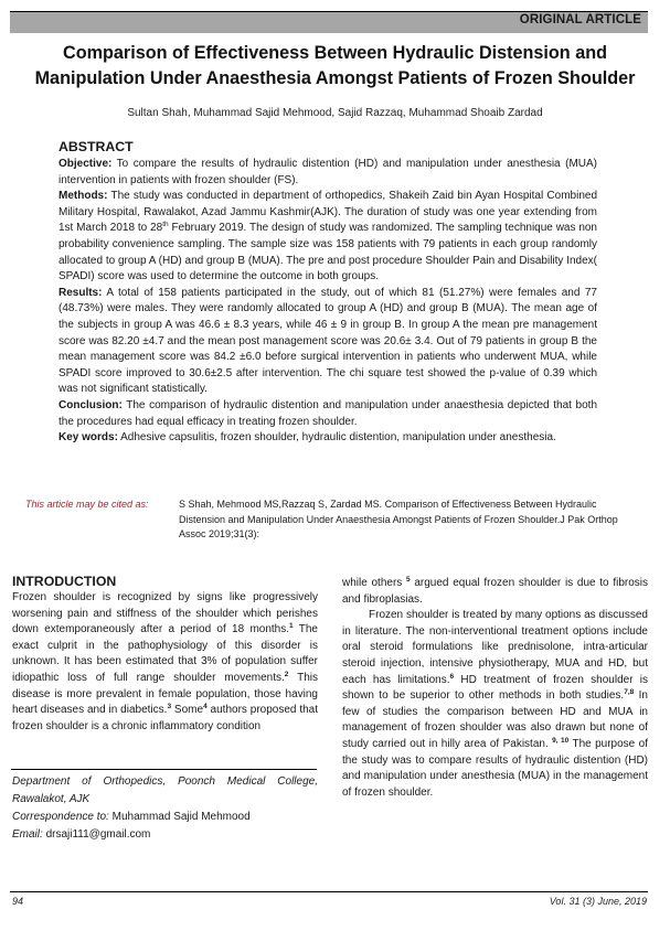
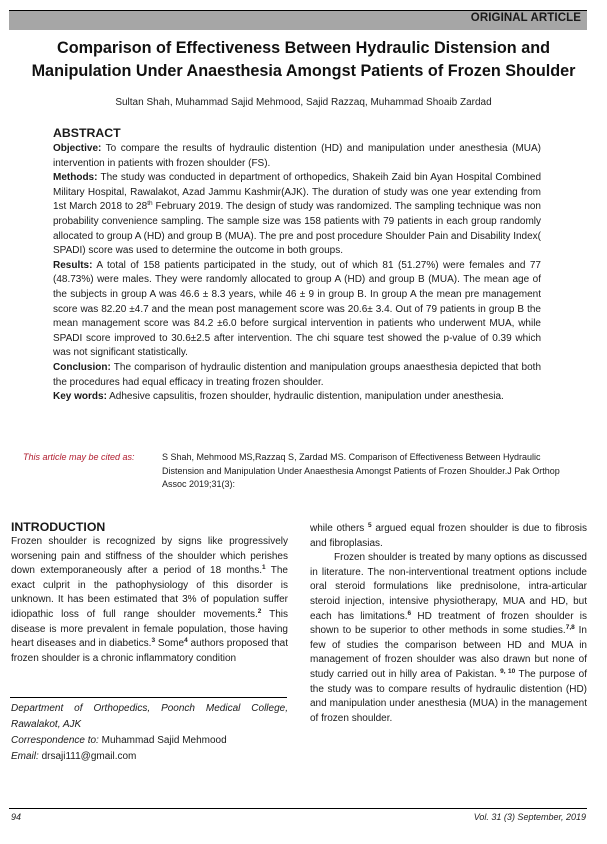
  ORIGINAL ARTICLE
  Comparison of Effectiveness Between Hydraulic Distension and
  Manipulation Under Anaesthesia Amongst Patients of Frozen Shoulder
  Sultan Shah, Muhammad Sajid Mehmood, Sajid Razzaq, Muhammad Shoaib Zardad
  ABSTRACT
  Objective: To compare the results of hydraulic distention (HD) and manipulation under anesthesia (MUA) intervention in patients with frozen shoulder (FS).
  Methods: The study was conducted in department of orthopedics, Shakeih Zaid bin Ayan Hospital Combined Military Hospital, Rawalakot, Azad Jammu Kashmir(AJK). The duration of study was one year extending from 1st March 2018 to 28 February 2019. The design of study was randomized. The sampling technique was non probability convenience sampling. The sample size was 158 patients with 79 patients in each group randomly allocated to group A (HD) and group B (MUA). The pre and post procedure Shoulder Pain and Disability Index( SPADI) score was used to determine the outcome in both groups.
  Results: A total of 158 patients participated in the study, out of which 81 (51.27%) were females and 77 (48.73%) were males. They were randomly allocated to group A (HD) and group B (MUA). The mean age of the subjects in group A was 46.6 ± 8.3 years, while 46 ± 9 in group B. In group A the mean pre management score was 82.20 ±4.7 and the mean post management score was 20.6± 3.4. Out of 79 patients in group B the mean management score was 84.2 ±6.0 before surgical intervention in patients who underwent MUA, while SPADI score improved to 30.6±2.5 after intervention. The chi square test showed the p-value of 0.39 which was not significant statistically.
- Conclusion: The comparison of hydraulic distention and manipulation under anaesthesia depicted that both the procedures had equal efficacy in treating frozen shoulder.
+ Conclusion: The comparison of hydraulic distention and manipulation groups anaesthesia depicted that both the procedures had equal efficacy in treating frozen shoulder.
  Key words: Adhesive capsulitis, frozen shoulder, hydraulic distention, manipulation under anesthesia.
  This article may be cited as:
  S Shah, Mehmood MS,Razzaq S, Zardad MS. Comparison of Effectiveness Between Hydraulic Distension and Manipulation Under Anaesthesia Amongst Patients of Frozen Shoulder.J Pak Orthop Assoc 2019;31(3):
  INTRODUCTION
  Frozen shoulder is recognized by signs like progressively worsening pain and stiffness of the shoulder which perishes down extemporaneously after a period of 18 months. The exact culprit in the pathophysiology of this disorder is unknown. It has been estimated that 3% of population suffer idiopathic loss of full range shoulder movements. This disease is more prevalent in female population, those having heart diseases and in diabetics. Some authors proposed that frozen shoulder is a chronic inflammatory condition
  Department of Orthopedics, Poonch Medical College, Rawalakot, AJK
  Correspondence to: Muhammad Sajid Mehmood
  Email: drsaji111@gmail.com
  while others argued equal frozen shoulder is due to fibrosis and fibroplasias.
- Frozen shoulder is treated by many options as discussed in literature. The non-interventional treatment options include oral steroid formulations like prednisolone, intra-articular steroid injection, intensive physiotherapy, MUA and HD, but each has limitations. HD treatment of frozen shoulder is shown to be superior to other methods in both studies. In few of studies the comparison between HD and MUA in management of frozen shoulder was also drawn but none of study carried out in hilly area of Pakistan. The purpose of the study was to compare results of hydraulic distention (HD) and manipulation under anesthesia (MUA) in the management of frozen shoulder.
+ Frozen shoulder is treated by many options as discussed in literature. The non-interventional treatment options include oral steroid formulations like prednisolone, intra-articular steroid injection, intensive physiotherapy, MUA and HD, but each has limitations. HD treatment of frozen shoulder is shown to be superior to other methods in some studies. In few of studies the comparison between HD and MUA in management of frozen shoulder was also drawn but none of study carried out in hilly area of Pakistan. The purpose of the study was to compare results of hydraulic distention (HD) and manipulation under anesthesia (MUA) in the management of frozen shoulder.
  94
- Vol. 31 (3) June, 2019
+ Vol. 31 (3) September, 2019
